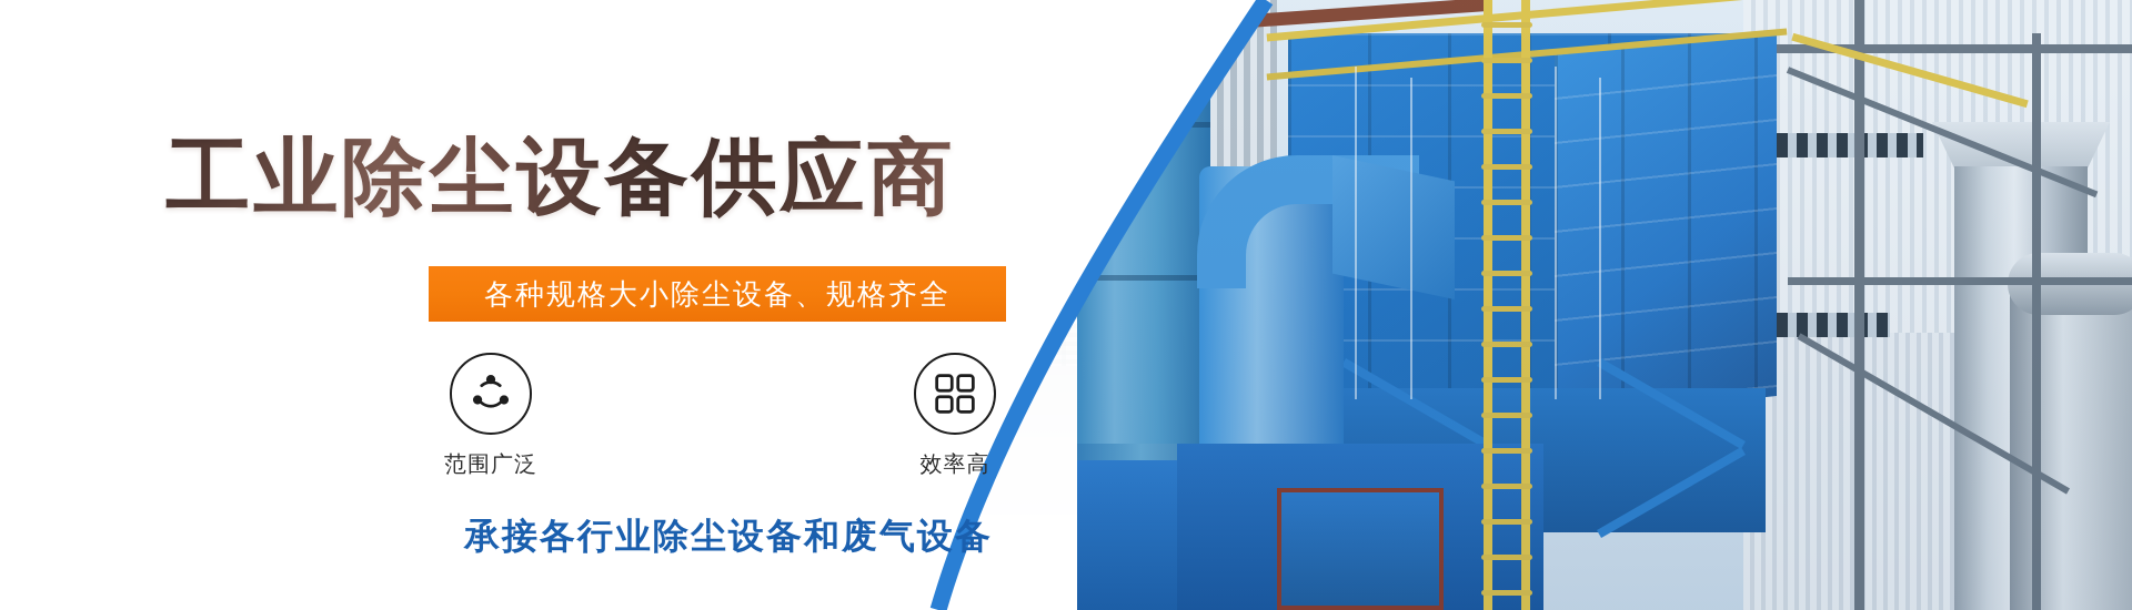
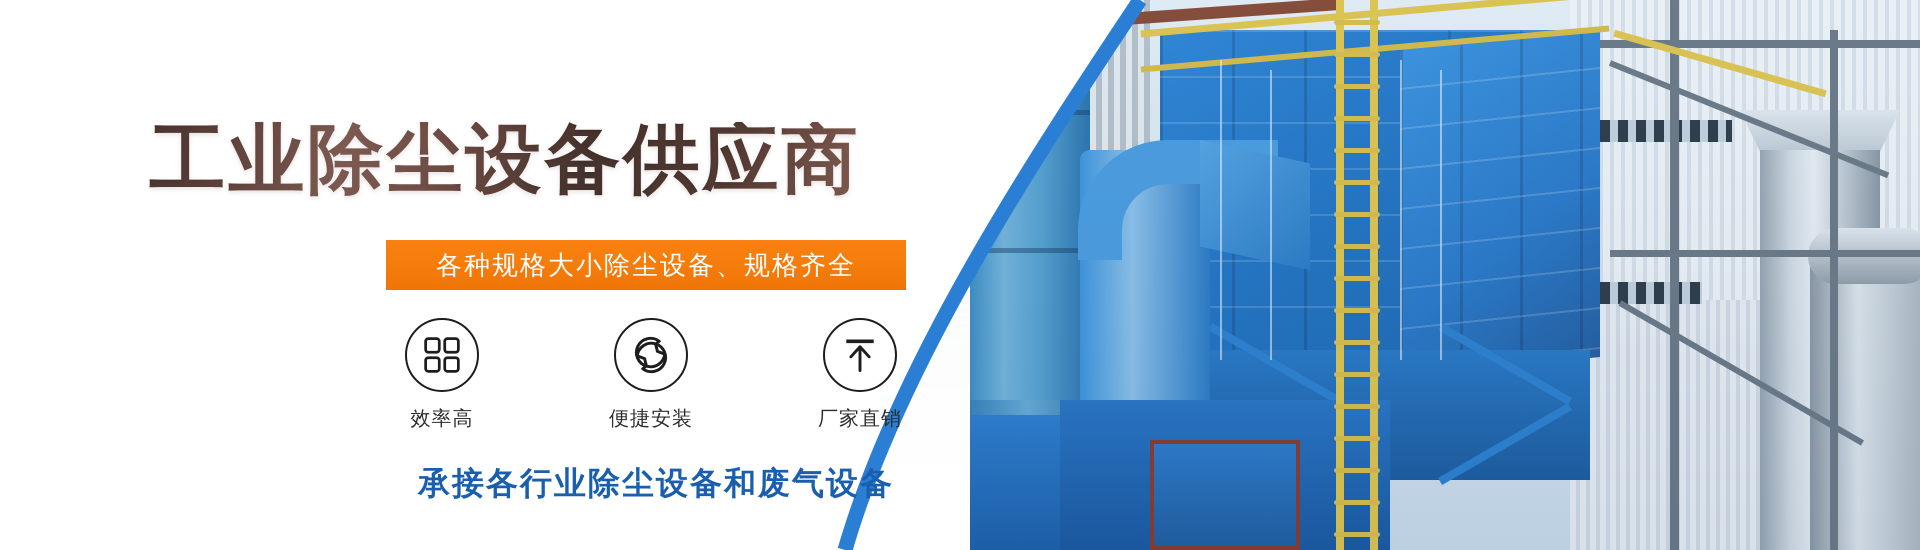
  工业除尘设备供应商
  各种规格大小除尘设备、规格齐全
- 范围广泛
  效率高
+ 便捷安装
+ 厂家直销
  承接各行业除尘设备和废气设备
